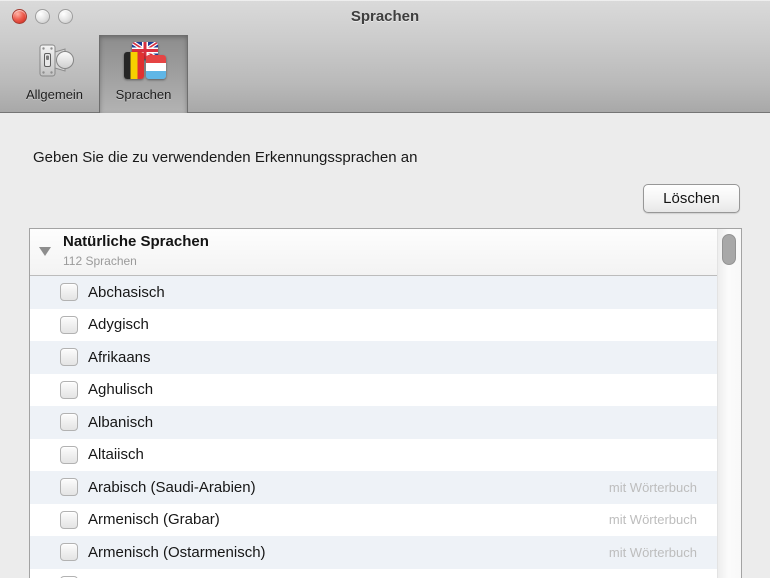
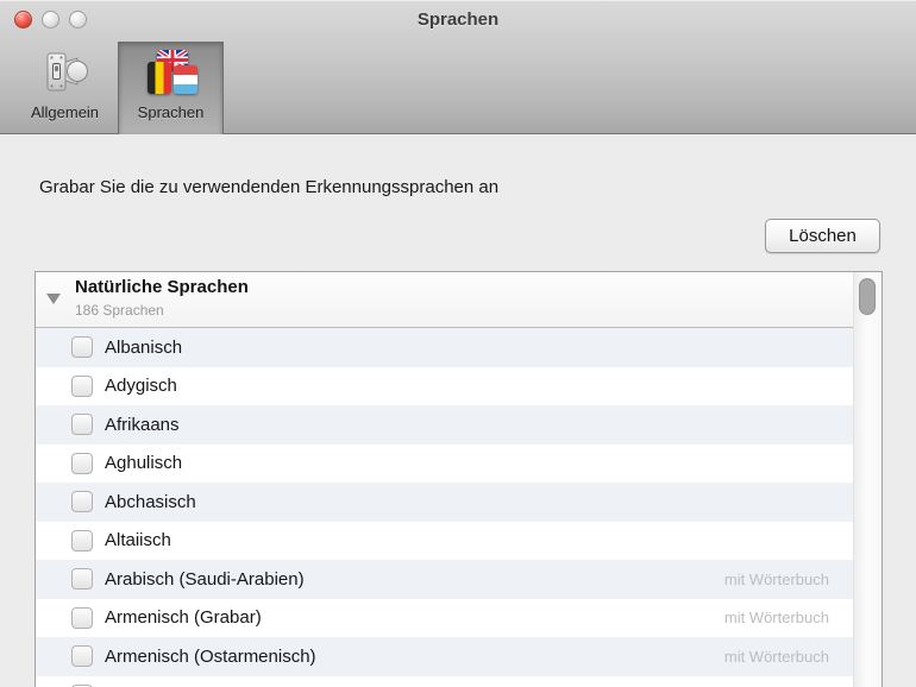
  Sprachen
  Allgemein
  Sprachen
- Geben Sie die zu verwendenden Erkennungssprachen an
+ Grabar Sie die zu verwendenden Erkennungssprachen an
  Löschen
  Natürliche Sprachen
- 112 Sprachen
+ 186 Sprachen
- Abchasisch
+ Albanisch
  Adygisch
  Afrikaans
  Aghulisch
- Albanisch
+ Abchasisch
  Altaiisch
  Arabisch (Saudi-Arabien)
  mit Wörterbuch
  Armenisch (Grabar)
  mit Wörterbuch
  Armenisch (Ostarmenisch)
  mit Wörterbuch
